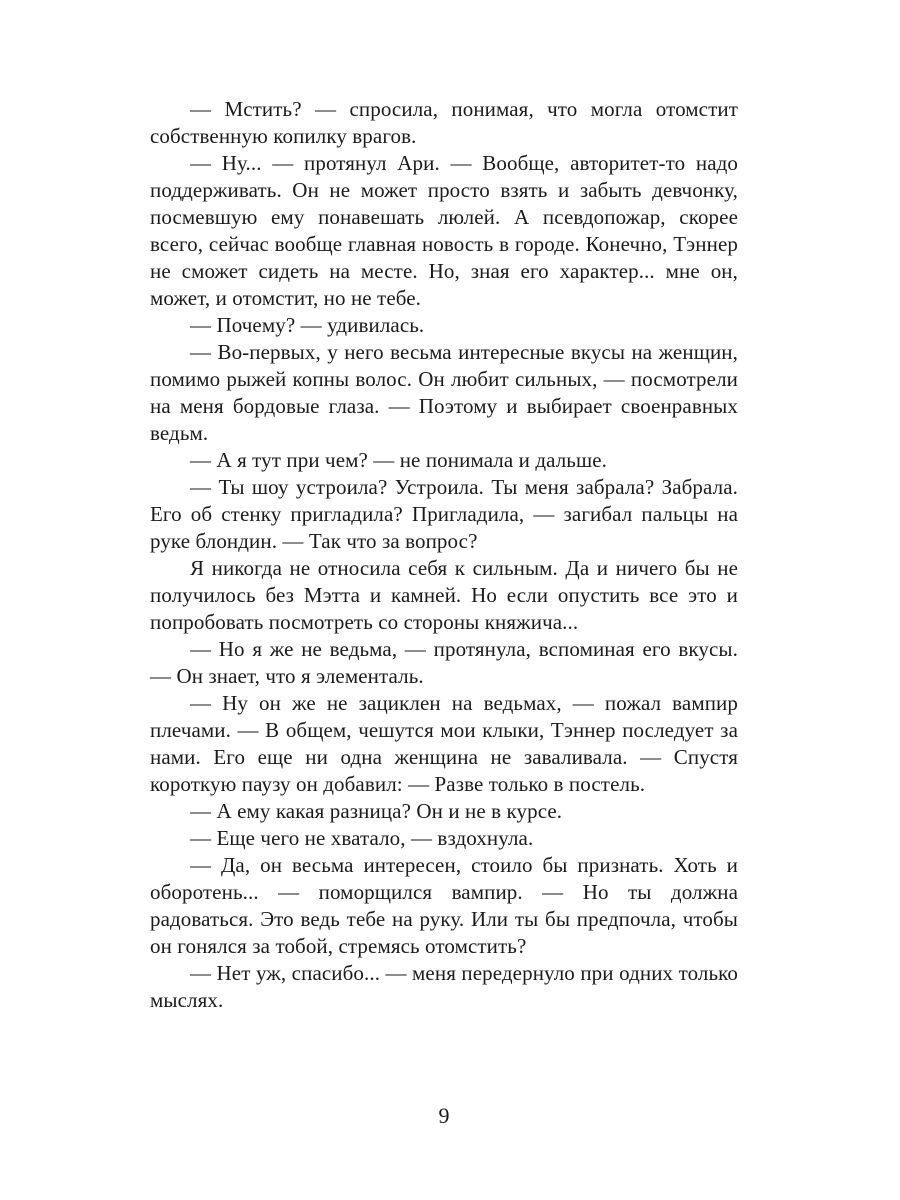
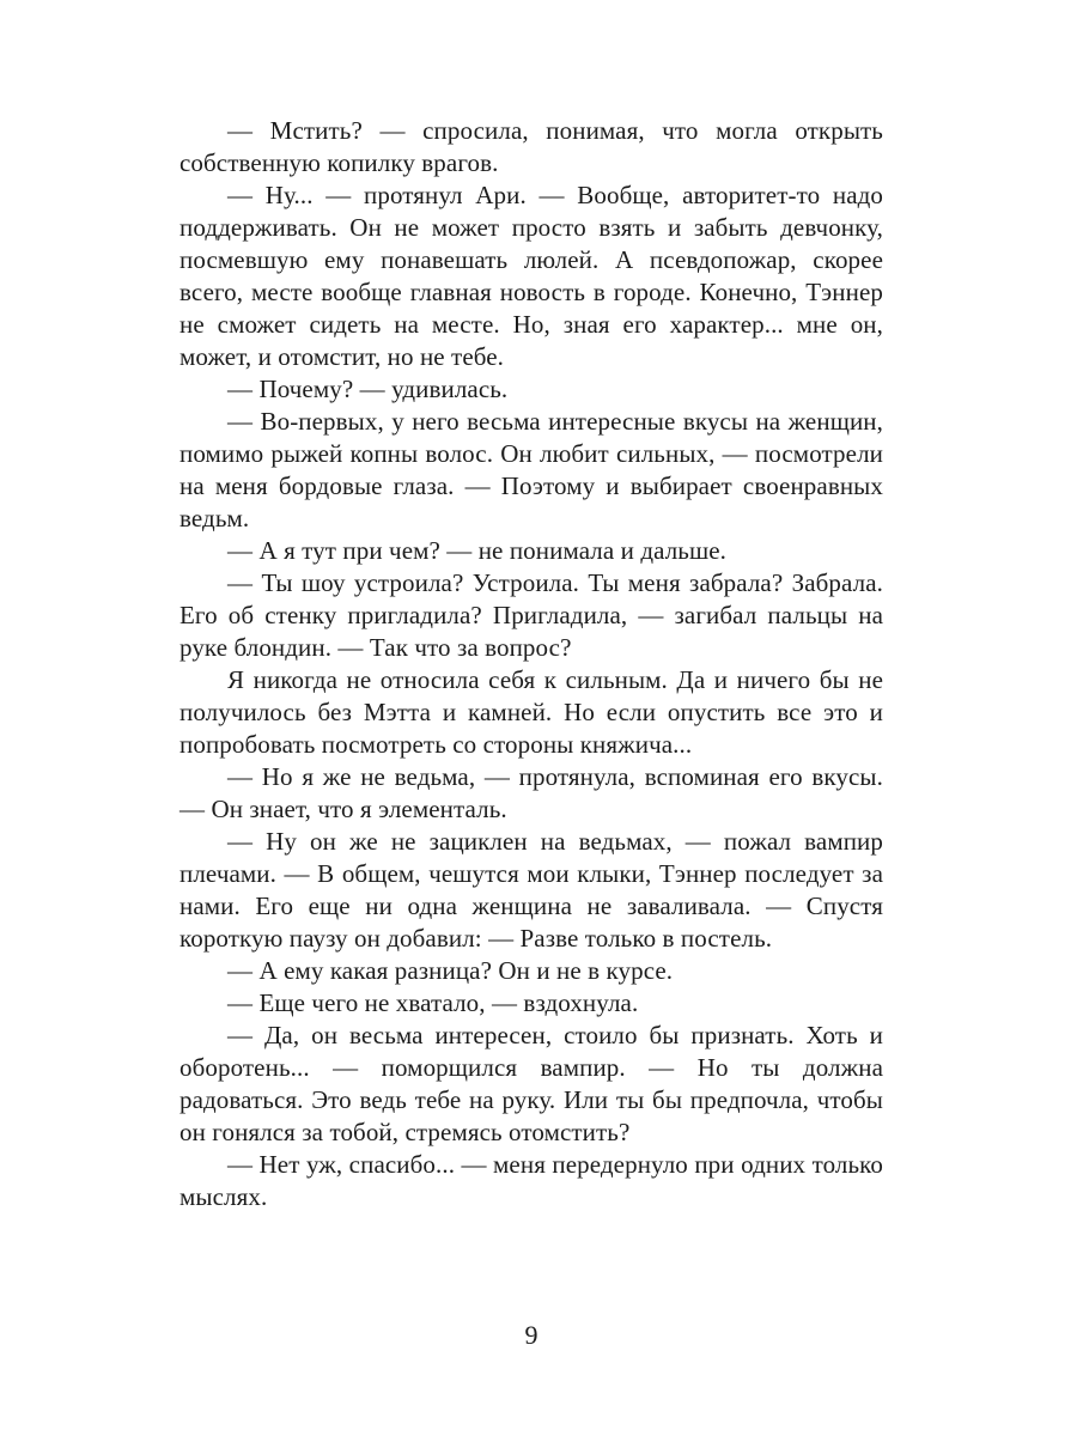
- — Мстить? — спросила, понимая, что могла отомстит собственную копилку врагов.
+ — Мстить? — спросила, понимая, что могла открыть собственную копилку врагов.
- — Ну... — протянул Ари. — Вообще, авторитет-то надо поддерживать. Он не может просто взять и забыть девчонку, посмевшую ему понавешать люлей. А псевдопожар, скорее всего, сейчас вообще главная новость в городе. Конечно, Тэннер не сможет сидеть на месте. Но, зная его характер... мне он, может, и отомстит, но не тебе.
+ — Ну... — протянул Ари. — Вообще, авторитет-то надо поддерживать. Он не может просто взять и забыть девчонку, посмевшую ему понавешать люлей. А псевдопожар, скорее всего, месте вообще главная новость в городе. Конечно, Тэннер не сможет сидеть на месте. Но, зная его характер... мне он, может, и отомстит, но не тебе.
  — Почему? — удивилась.
  — Во-первых, у него весьма интересные вкусы на женщин, помимо рыжей копны волос. Он любит сильных, — посмотрели на меня бордовые глаза. — Поэтому и выбирает своенравных ведьм.
  — А я тут при чем? — не понимала и дальше.
  — Ты шоу устроила? Устроила. Ты меня забрала? Забрала. Его об стенку пригладила? Пригладила, — загибал пальцы на руке блондин. — Так что за вопрос?
  Я никогда не относила себя к сильным. Да и ничего бы не получилось без Мэтта и камней. Но если опустить все это и попробовать посмотреть со стороны княжича...
  — Но я же не ведьма, — протянула, вспоминая его вкусы. — Он знает, что я элементаль.
  — Ну он же не зациклен на ведьмах, — пожал вампир плечами. — В общем, чешутся мои клыки, Тэннер последует за нами. Его еще ни одна женщина не заваливала. — Спустя короткую паузу он добавил: — Разве только в постель.
  — А ему какая разница? Он и не в курсе.
  — Еще чего не хватало, — вздохнула.
  — Да, он весьма интересен, стоило бы признать. Хоть и оборотень... — поморщился вампир. — Но ты должна радоваться. Это ведь тебе на руку. Или ты бы предпочла, чтобы он гонялся за тобой, стремясь отомстить?
  — Нет уж, спасибо... — меня передернуло при одних только мыслях.
  9
